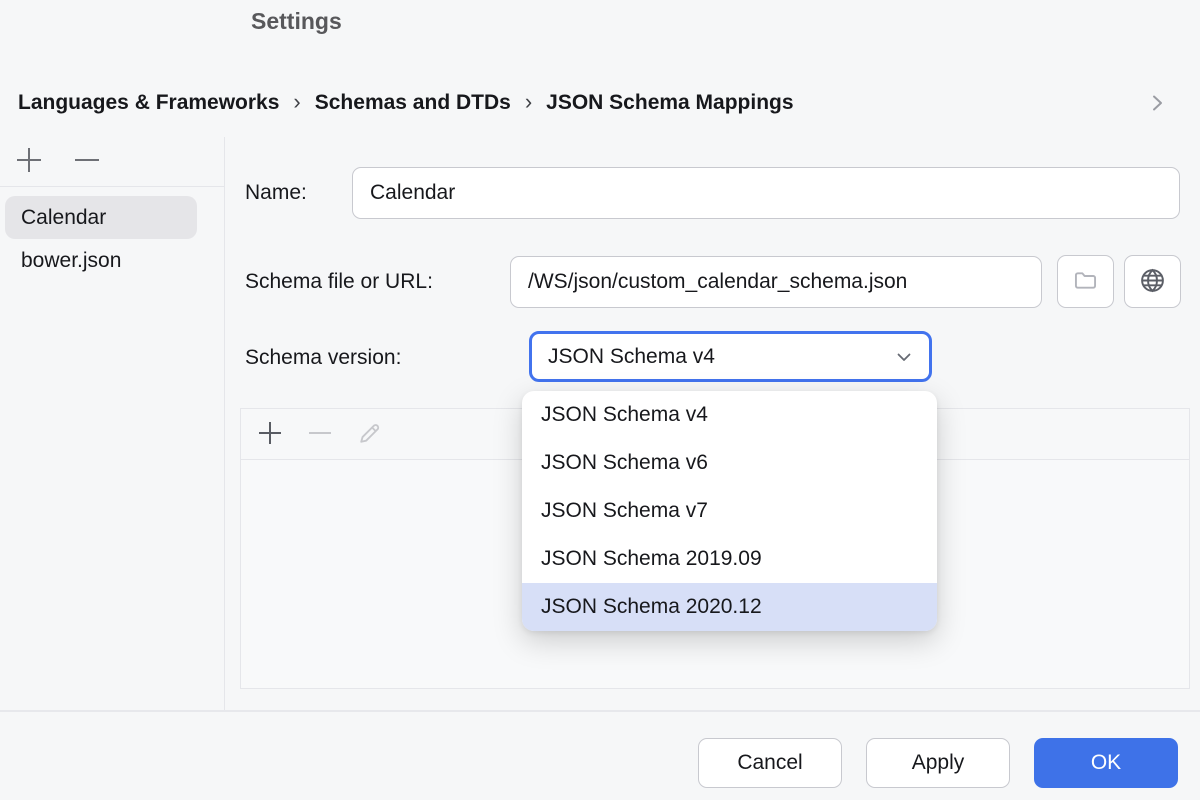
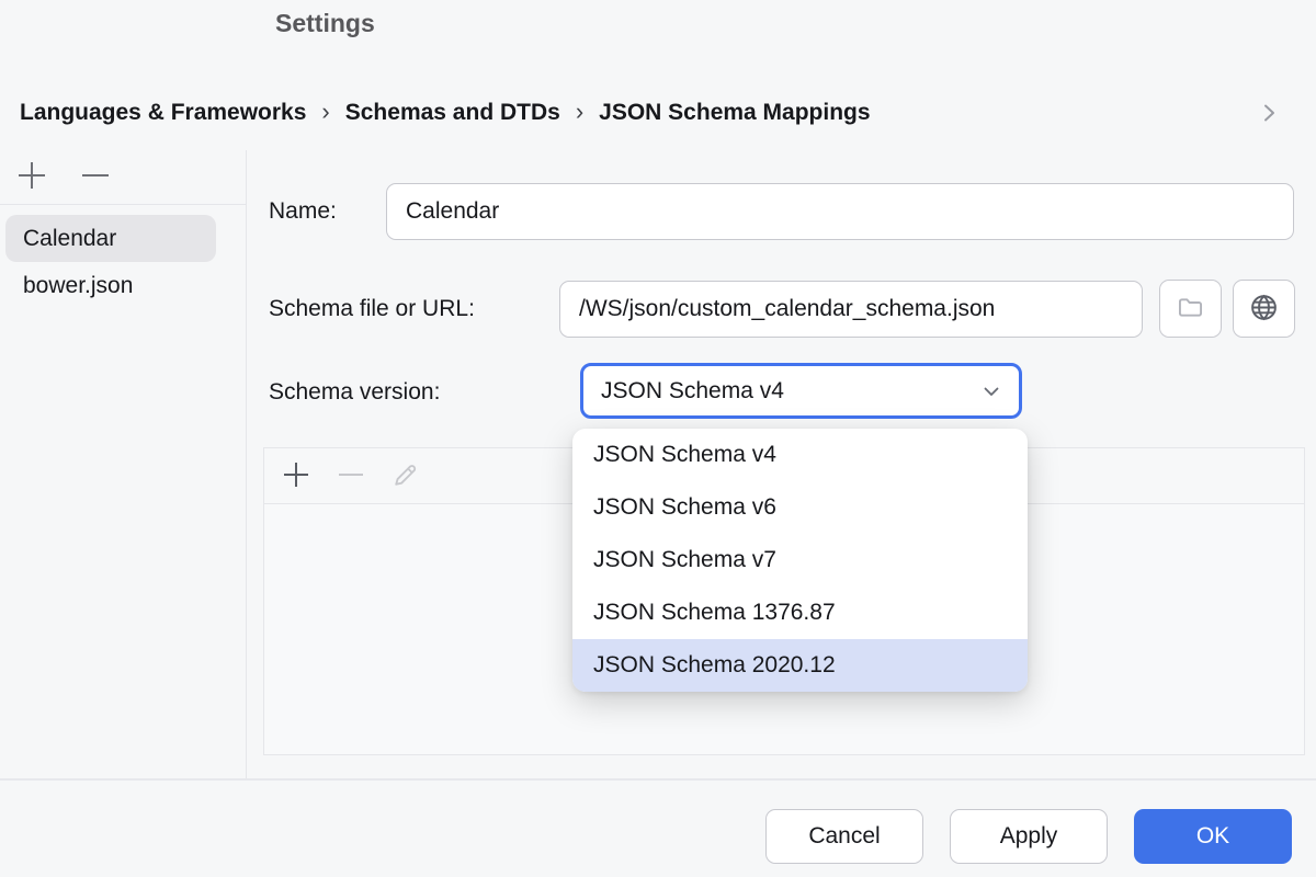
  Settings
  Languages & Frameworks
  ›
  Schemas and DTDs
  ›
  JSON Schema Mappings
  Calendar
  bower.json
  Name:
  Calendar
  Schema file or URL:
  /WS/json/custom_calendar_schema.json
  Schema version:
  JSON Schema v4
  JSON Schema v4
  JSON Schema v6
  JSON Schema v7
- JSON Schema 2019.09
+ JSON Schema 1376.87
  JSON Schema 2020.12
  Cancel
  Apply
  OK
